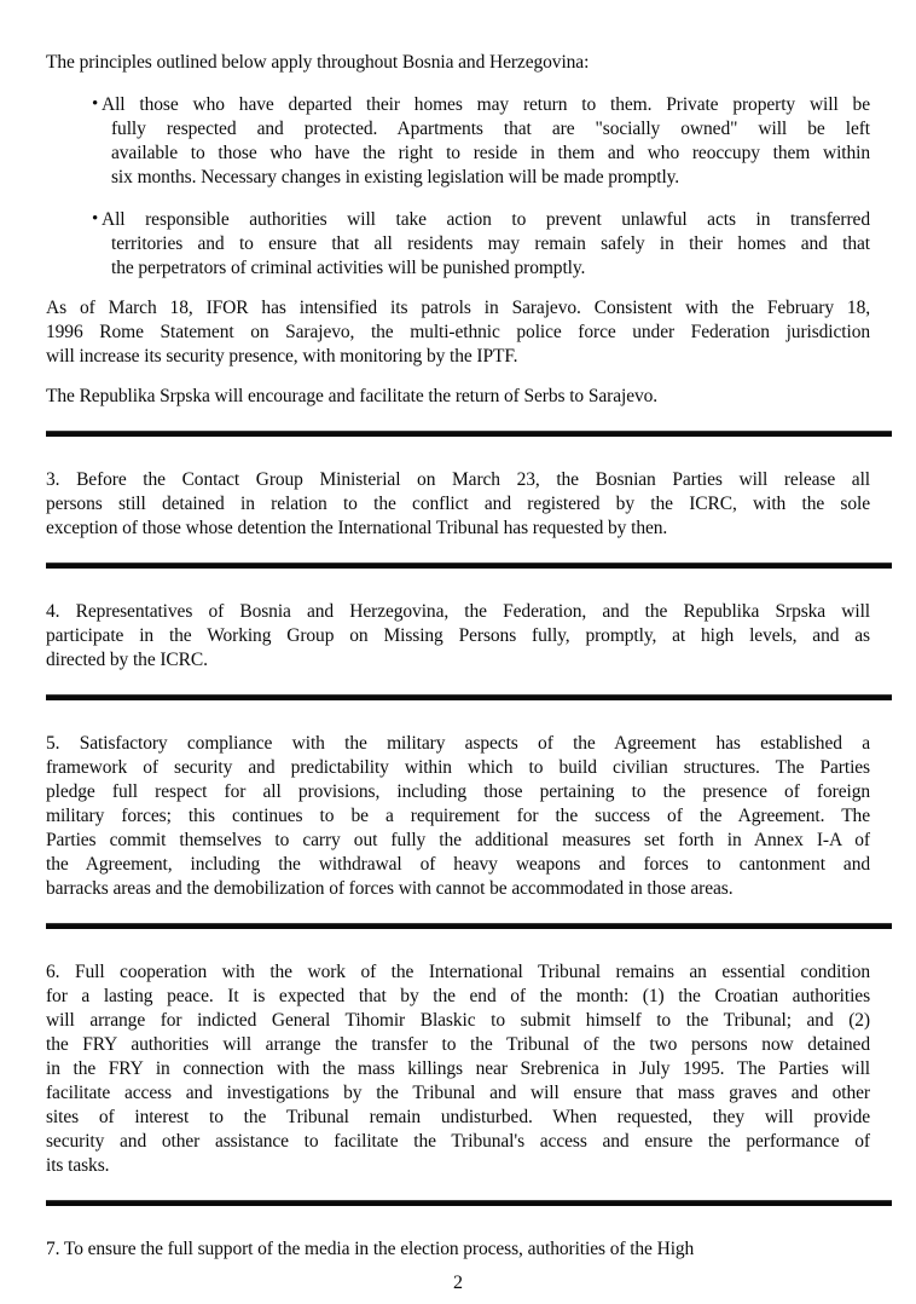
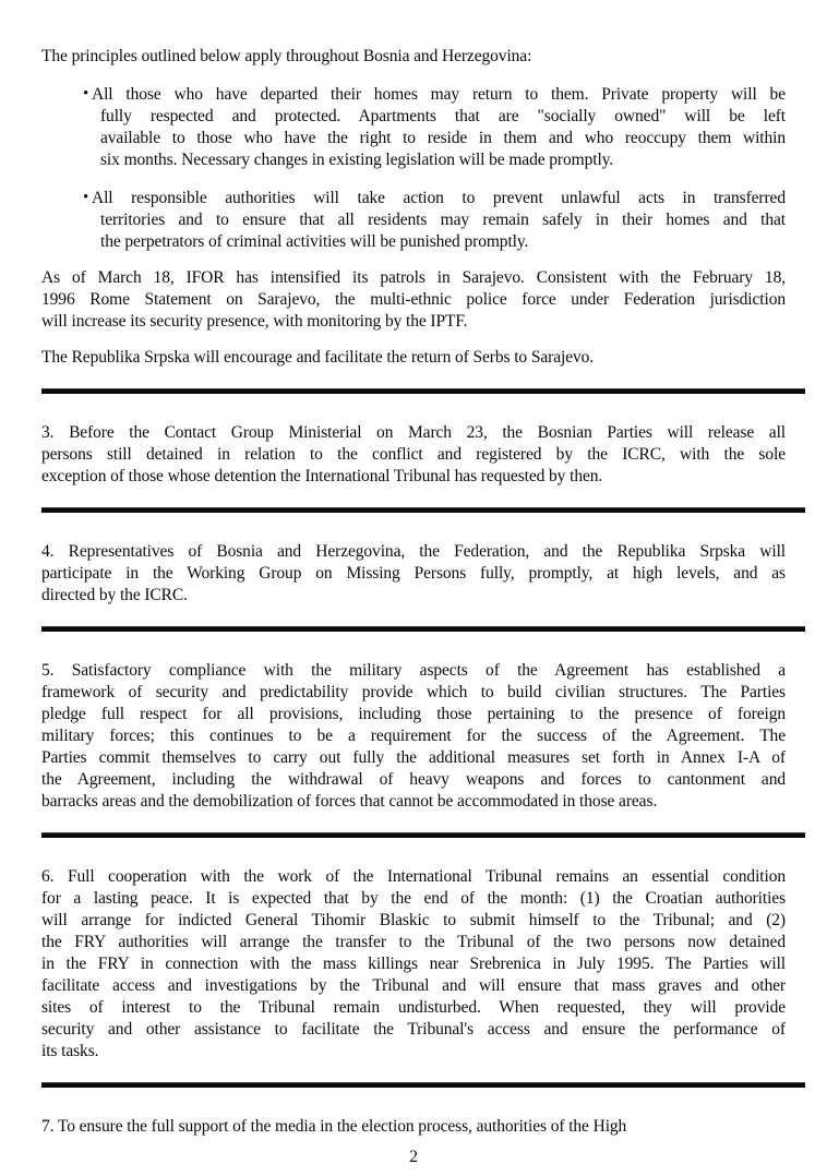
  The principles outlined below apply throughout Bosnia and Herzegovina:
  •
  All those who have departed their homes may return to them. Private property will be
  fully respected and protected. Apartments that are "socially owned" will be left
  available to those who have the right to reside in them and who reoccupy them within
  six months. Necessary changes in existing legislation will be made promptly.
  •
  All responsible authorities will take action to prevent unlawful acts in transferred
  territories and to ensure that all residents may remain safely in their homes and that
  the perpetrators of criminal activities will be punished promptly.
  As of March 18, IFOR has intensified its patrols in Sarajevo. Consistent with the February 18,
  1996 Rome Statement on Sarajevo, the multi-ethnic police force under Federation jurisdiction
  will increase its security presence, with monitoring by the IPTF.
  The Republika Srpska will encourage and facilitate the return of Serbs to Sarajevo.
  3. Before the Contact Group Ministerial on March 23, the Bosnian Parties will release all
  persons still detained in relation to the conflict and registered by the ICRC, with the sole
  exception of those whose detention the International Tribunal has requested by then.
  4. Representatives of Bosnia and Herzegovina, the Federation, and the Republika Srpska will
  participate in the Working Group on Missing Persons fully, promptly, at high levels, and as
  directed by the ICRC.
  5. Satisfactory compliance with the military aspects of the Agreement has established a
- framework of security and predictability within which to build civilian structures. The Parties
+ framework of security and predictability provide which to build civilian structures. The Parties
  pledge full respect for all provisions, including those pertaining to the presence of foreign
  military forces; this continues to be a requirement for the success of the Agreement. The
  Parties commit themselves to carry out fully the additional measures set forth in Annex I-A of
  the Agreement, including the withdrawal of heavy weapons and forces to cantonment and
- barracks areas and the demobilization of forces with cannot be accommodated in those areas.
+ barracks areas and the demobilization of forces that cannot be accommodated in those areas.
  6. Full cooperation with the work of the International Tribunal remains an essential condition
  for a lasting peace. It is expected that by the end of the month: (1) the Croatian authorities
  will arrange for indicted General Tihomir Blaskic to submit himself to the Tribunal; and (2)
  the FRY authorities will arrange the transfer to the Tribunal of the two persons now detained
  in the FRY in connection with the mass killings near Srebrenica in July 1995. The Parties will
  facilitate access and investigations by the Tribunal and will ensure that mass graves and other
  sites of interest to the Tribunal remain undisturbed. When requested, they will provide
  security and other assistance to facilitate the Tribunal's access and ensure the performance of
  its tasks.
  7. To ensure the full support of the media in the election process, authorities of the High
  2
